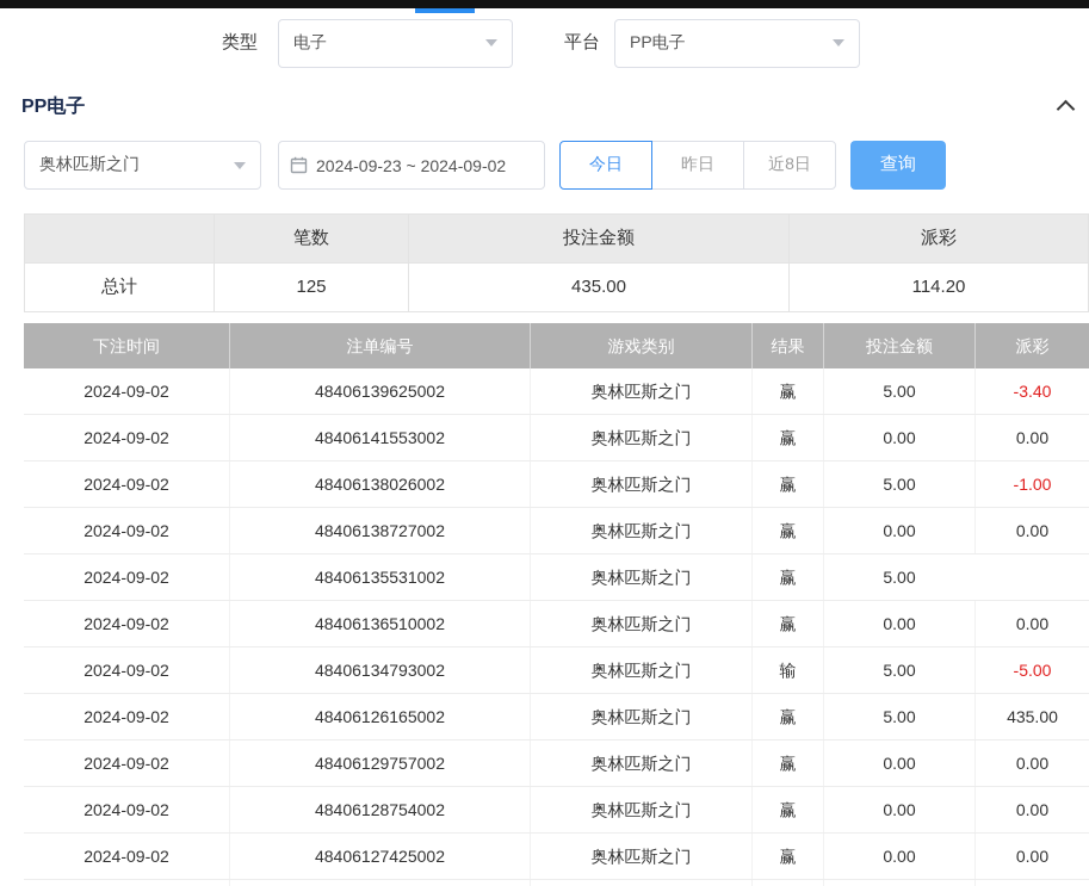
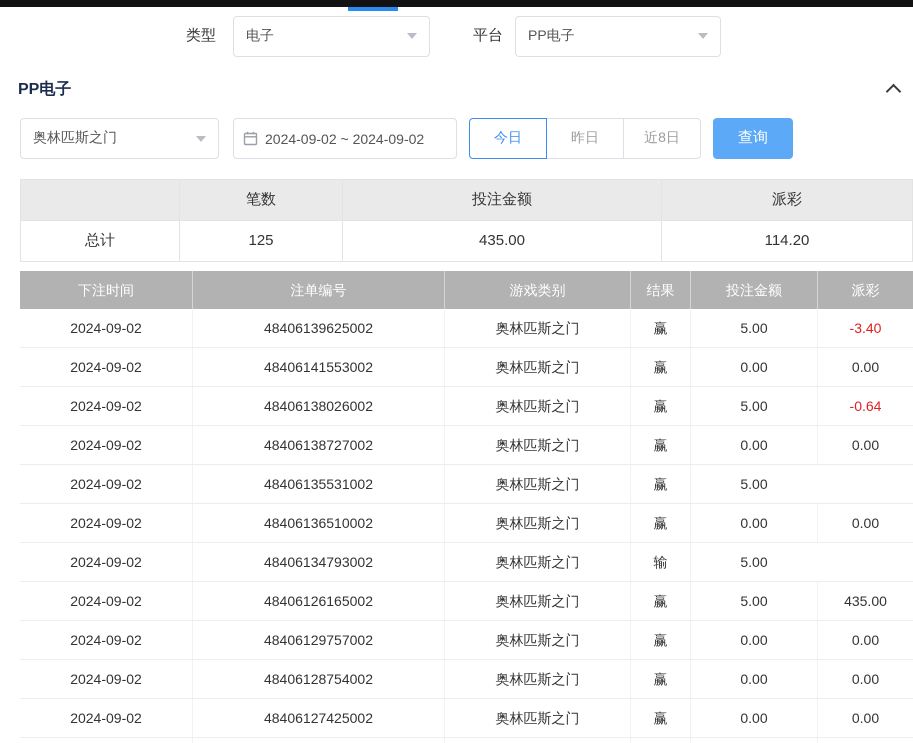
  类型
  电子
  平台
  PP电子
  PP电子
  奥林匹斯之门
- 2024-09-23 ~ 2024-09-02
+ 2024-09-02 ~ 2024-09-02
  今日
  昨日
  近8日
  查询
  笔数
  投注金额
  派彩
  总计
  125
  435.00
  114.20
  下注时间
  注单编号
  游戏类别
  结果
  投注金额
  派彩
  2024-09-02
  48406139625002
  奥林匹斯之门
  赢
  5.00
  -3.40
  2024-09-02
  48406141553002
  奥林匹斯之门
  赢
  0.00
  0.00
  2024-09-02
  48406138026002
  奥林匹斯之门
  赢
  5.00
- -1.00
+ -0.64
  2024-09-02
  48406138727002
  奥林匹斯之门
  赢
  0.00
  0.00
  2024-09-02
  48406135531002
  奥林匹斯之门
  赢
  5.00
  2024-09-02
  48406136510002
  奥林匹斯之门
  赢
  0.00
  0.00
  2024-09-02
  48406134793002
  奥林匹斯之门
  输
  5.00
- -5.00
  2024-09-02
  48406126165002
  奥林匹斯之门
  赢
  5.00
  435.00
  2024-09-02
  48406129757002
  奥林匹斯之门
  赢
  0.00
  0.00
  2024-09-02
  48406128754002
  奥林匹斯之门
  赢
  0.00
  0.00
  2024-09-02
  48406127425002
  奥林匹斯之门
  赢
  0.00
  0.00
